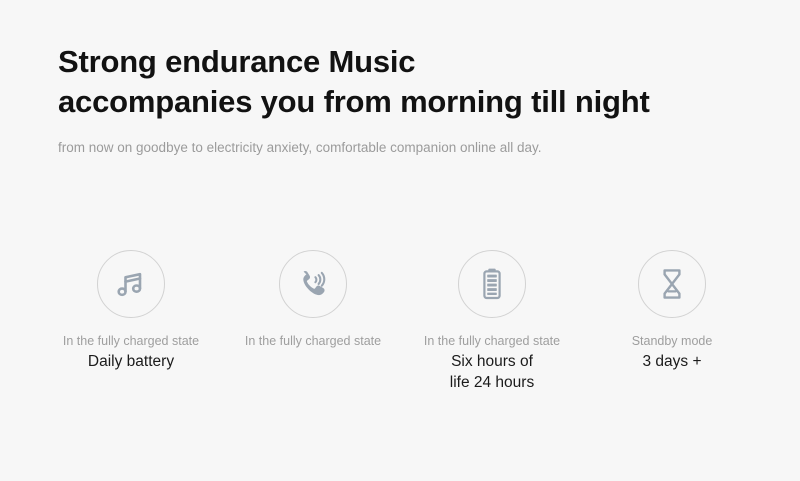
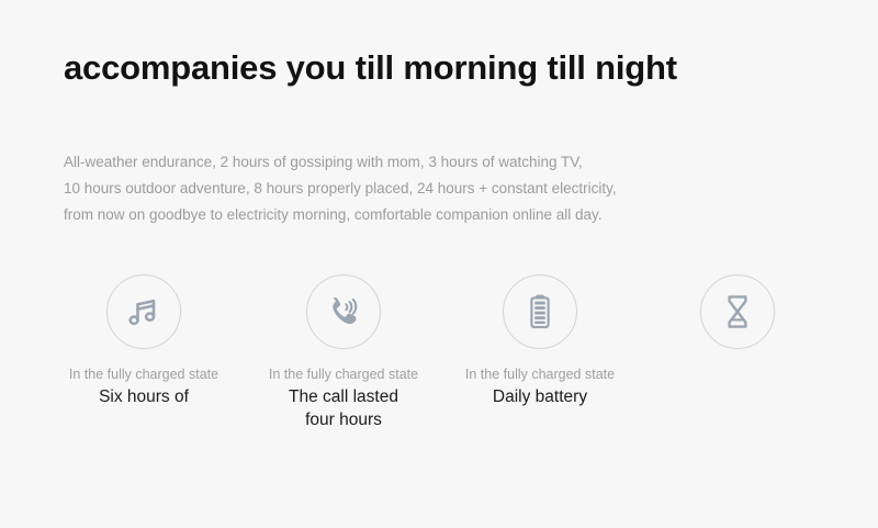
- Strong endurance Music
- accompanies you from morning till night
+ accompanies you till morning till night
+ All-weather endurance, 2 hours of gossiping with mom, 3 hours of watching TV,
+ 10 hours outdoor adventure, 8 hours properly placed, 24 hours + constant electricity,
- from now on goodbye to electricity anxiety, comfortable companion online all day.
+ from now on goodbye to electricity morning, comfortable companion online all day.
  In the fully charged state
- Daily battery
+ Six hours of
  In the fully charged state
+ The call lasted
+ four hours
  In the fully charged state
- Six hours of
+ Daily battery
- life 24 hours
- Standby mode
- 3 days +
